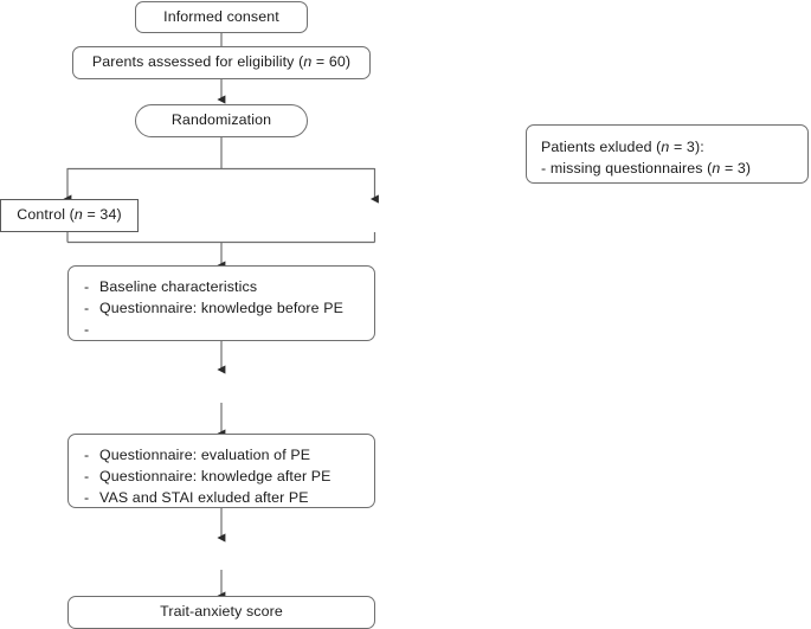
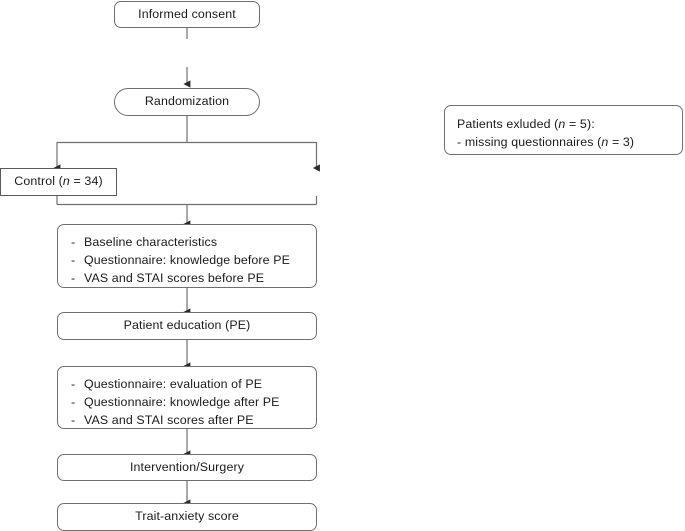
  Informed consent
- Parents assessed for eligibility (n = 60)
  Randomization
  Control (n = 34)
  -
  Baseline characteristics
  -
  Questionnaire: knowledge before PE
  -
+ VAS and STAI scores before PE
+ Patient education (PE)
  -
  Questionnaire: evaluation of PE
  -
  Questionnaire: knowledge after PE
  -
- VAS and STAI exluded after PE
+ VAS and STAI scores after PE
+ Intervention/Surgery
  Trait-anxiety score
- Patients exluded (n = 3):
+ Patients exluded (n = 5):
  - missing questionnaires (n = 3)
